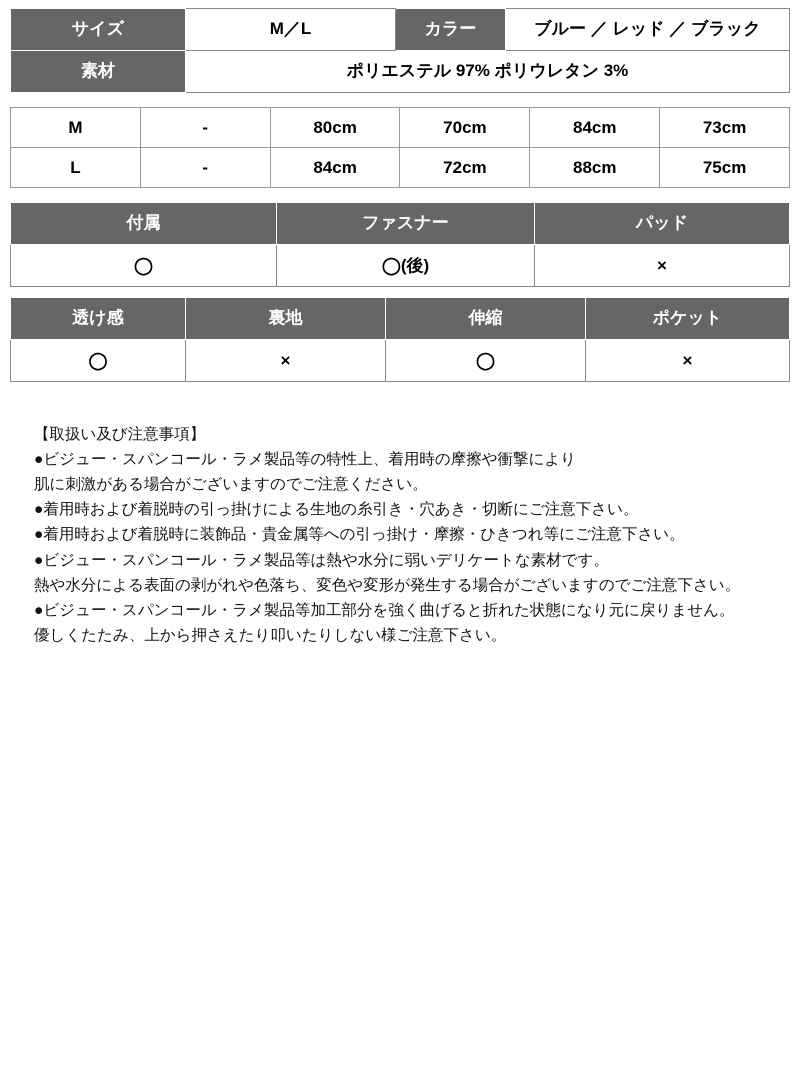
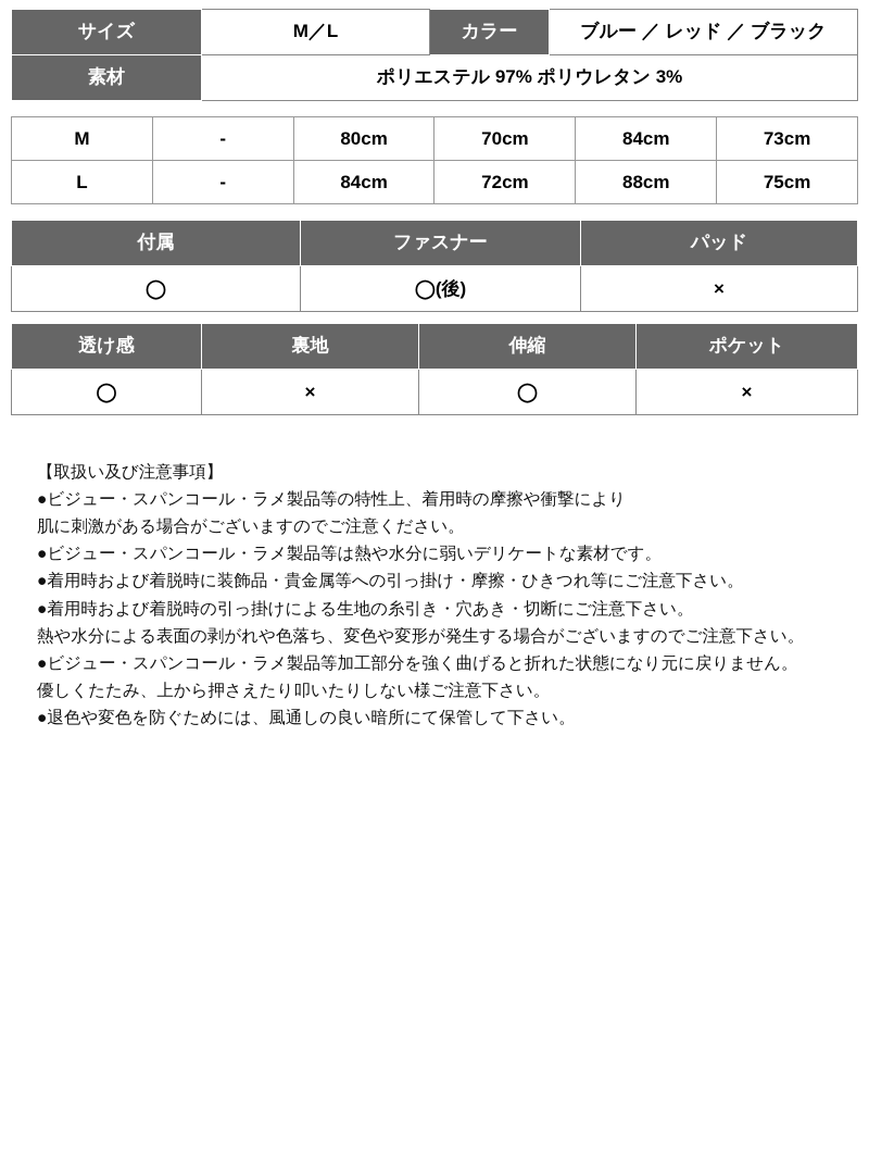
  サイズ	M／L	カラー	ブルー ／ レッド ／ ブラック
  素材	ポリエステル 97% ポリウレタン 3%
  M	-	80cm	70cm	84cm	73cm
  L	-	84cm	72cm	88cm	75cm
  付属	ファスナー	パッド
  ◯	◯(後)	×
  透け感	裏地	伸縮	ポケット
  ◯	×	◯	×
  【取扱い及び注意事項】
  ●ビジュー・スパンコール・ラメ製品等の特性上、着用時の摩擦や衝撃により
  肌に刺激がある場合がございますのでご注意ください。
- ●着用時および着脱時の引っ掛けによる生地の糸引き・穴あき・切断にご注意下さい。
+ ●ビジュー・スパンコール・ラメ製品等は熱や水分に弱いデリケートな素材です。
  ●着用時および着脱時に装飾品・貴金属等への引っ掛け・摩擦・ひきつれ等にご注意下さい。
- ●ビジュー・スパンコール・ラメ製品等は熱や水分に弱いデリケートな素材です。
+ ●着用時および着脱時の引っ掛けによる生地の糸引き・穴あき・切断にご注意下さい。
  熱や水分による表面の剥がれや色落ち、変色や変形が発生する場合がございますのでご注意下さい。
  ●ビジュー・スパンコール・ラメ製品等加工部分を強く曲げると折れた状態になり元に戻りません。
  優しくたたみ、上から押さえたり叩いたりしない様ご注意下さい。
+ ●退色や変色を防ぐためには、風通しの良い暗所にて保管して下さい。
